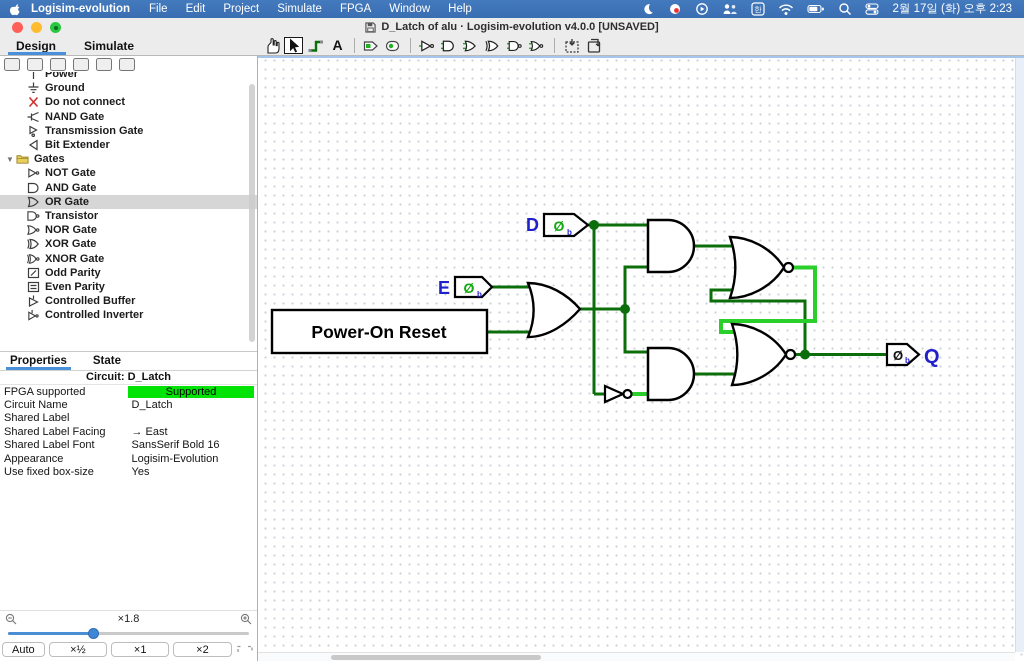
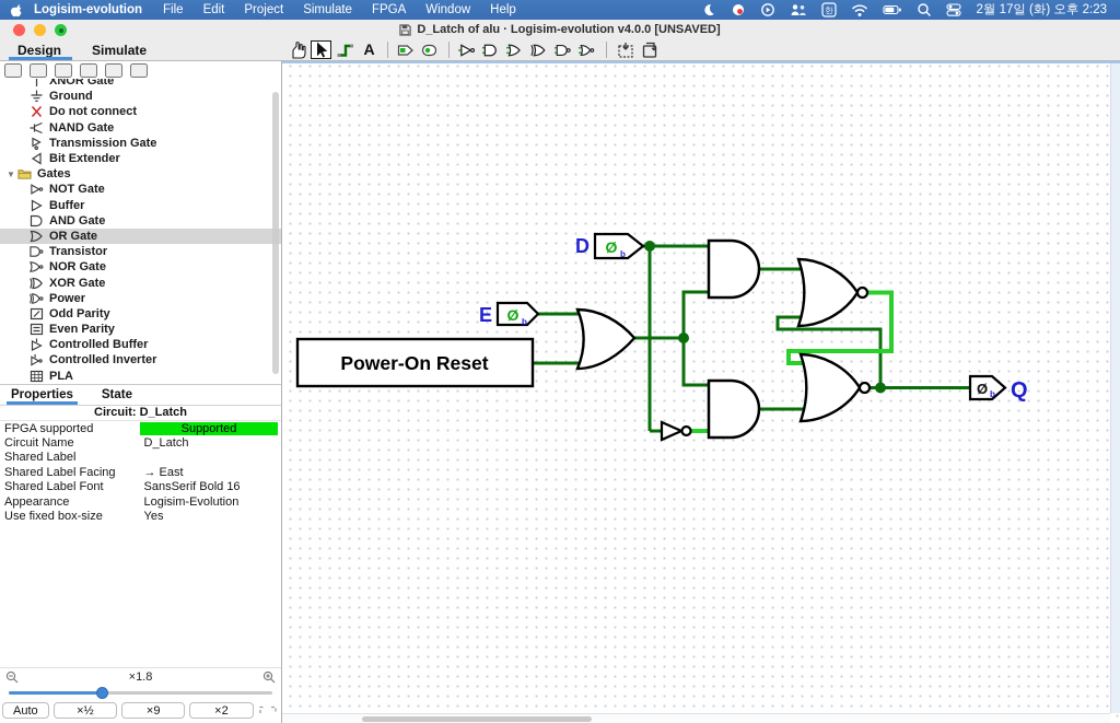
  Logisim-evolution
  File
  Edit
  Project
  Simulate
  FPGA
  Window
  Help
  한
  2월 17일 (화) 오후 2:23
  D_Latch of alu · Logisim-evolution v4.0.0 [UNSAVED]
  Design
  Simulate
  A
- Power
+ XNOR Gate
  Ground
  Do not connect
  NAND Gate
  Transmission Gate
  Bit Extender
  ▼
  Gates
  NOT Gate
+ Buffer
  AND Gate
  OR Gate
  Transistor
  NOR Gate
  XOR Gate
- XNOR Gate
+ Power
  Odd Parity
  Even Parity
  Controlled Buffer
  Controlled Inverter
+ PLA
  Properties
  State
  Circuit: D_Latch
  FPGA supported
  Supported
  Circuit Name
  D_Latch
  Shared Label
  Shared Label Facing
  → East
  Shared Label Font
  SansSerif Bold 16
  Appearance
  Logisim-Evolution
  Use fixed box-size
  Yes
  ×1.8
  Auto
  ×½
- ×1
+ ×9
  ×2
  Power-On Reset
  Ø
  b
  D
  Ø
  b
  E
  Ø
  b
  Q
